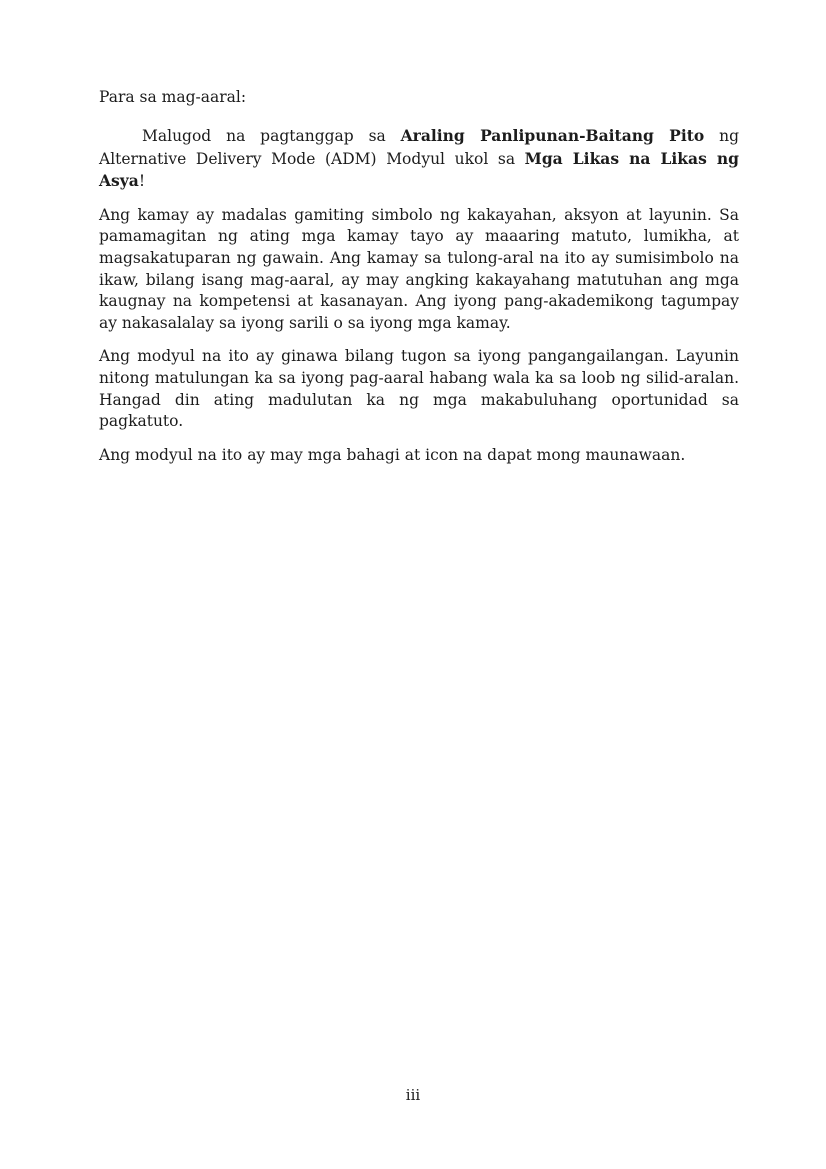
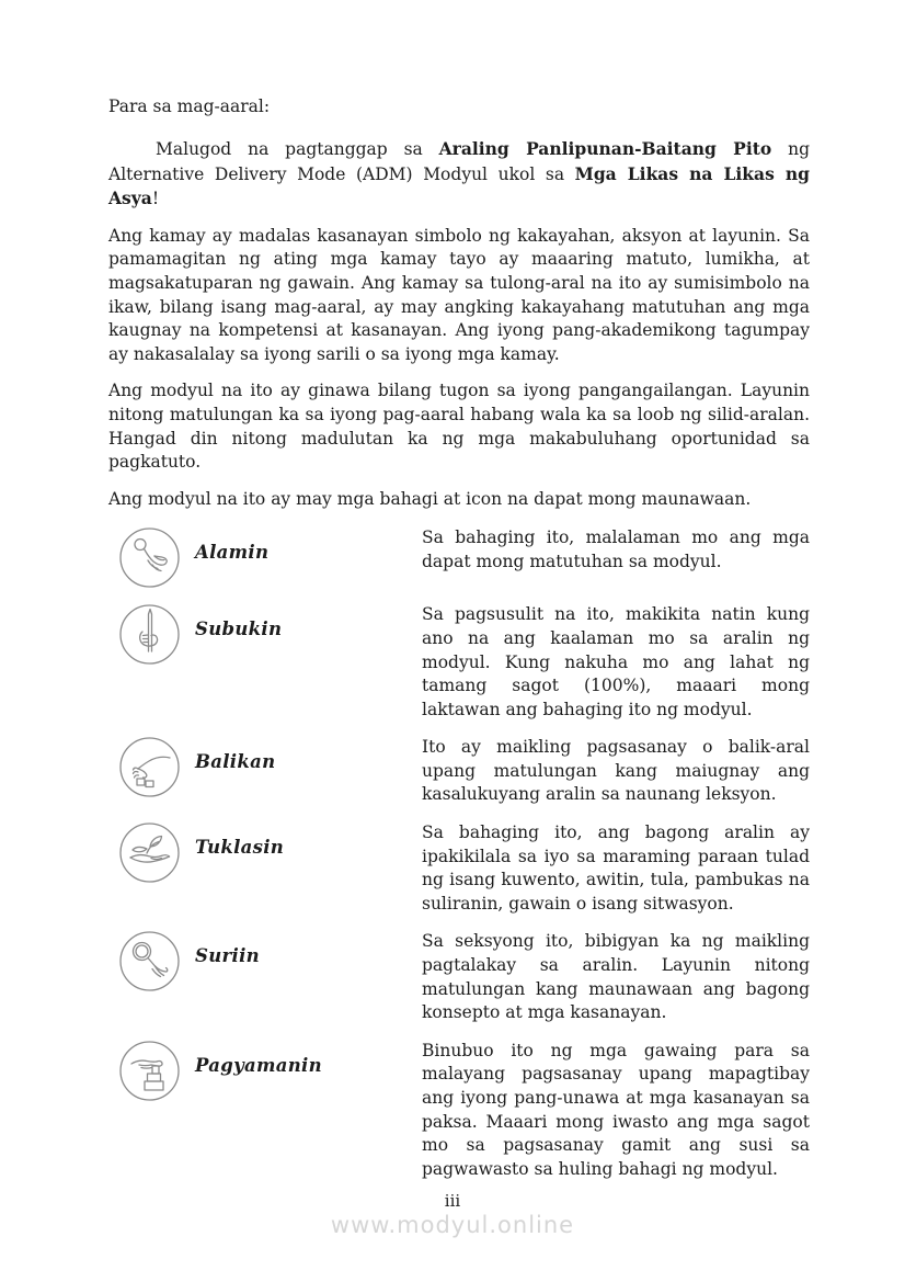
  Para sa mag-aaral:
  Malugod na pagtanggap sa Araling Panlipunan-Baitang Pito ng Alternative Delivery Mode (ADM) Modyul ukol sa Mga Likas na Likas ng Asya!
- Ang kamay ay madalas gamiting simbolo ng kakayahan, aksyon at layunin. Sa pamamagitan ng ating mga kamay tayo ay maaaring matuto, lumikha, at magsakatuparan ng gawain. Ang kamay sa tulong-aral na ito ay sumisimbolo na ikaw, bilang isang mag-aaral, ay may angking kakayahang matutuhan ang mga kaugnay na kompetensi at kasanayan. Ang iyong pang-akademikong tagumpay ay nakasalalay sa iyong sarili o sa iyong mga kamay.
+ Ang kamay ay madalas kasanayan simbolo ng kakayahan, aksyon at layunin. Sa pamamagitan ng ating mga kamay tayo ay maaaring matuto, lumikha, at magsakatuparan ng gawain. Ang kamay sa tulong-aral na ito ay sumisimbolo na ikaw, bilang isang mag-aaral, ay may angking kakayahang matutuhan ang mga kaugnay na kompetensi at kasanayan. Ang iyong pang-akademikong tagumpay ay nakasalalay sa iyong sarili o sa iyong mga kamay.
- Ang modyul na ito ay ginawa bilang tugon sa iyong pangangailangan. Layunin nitong matulungan ka sa iyong pag-aaral habang wala ka sa loob ng silid-aralan. Hangad din ating madulutan ka ng mga makabuluhang oportunidad sa pagkatuto.
+ Ang modyul na ito ay ginawa bilang tugon sa iyong pangangailangan. Layunin nitong matulungan ka sa iyong pag-aaral habang wala ka sa loob ng silid-aralan. Hangad din nitong madulutan ka ng mga makabuluhang oportunidad sa pagkatuto.
  Ang modyul na ito ay may mga bahagi at icon na dapat mong maunawaan.
+ Alamin
+ Sa bahaging ito, malalaman mo ang mga dapat mong matutuhan sa modyul.
+ Subukin
+ Sa pagsusulit na ito, makikita natin kung ano na ang kaalaman mo sa aralin ng modyul. Kung nakuha mo ang lahat ng tamang sagot (100%), maaari mong laktawan ang bahaging ito ng modyul.
+ Balikan
+ Ito ay maikling pagsasanay o balik-aral upang matulungan kang maiugnay ang kasalukuyang aralin sa naunang leksyon.
+ Tuklasin
+ Sa bahaging ito, ang bagong aralin ay ipakikilala sa iyo sa maraming paraan tulad ng isang kuwento, awitin, tula, pambukas na suliranin, gawain o isang sitwasyon.
+ Suriin
+ Sa seksyong ito, bibigyan ka ng maikling pagtalakay sa aralin. Layunin nitong matulungan kang maunawaan ang bagong konsepto at mga kasanayan.
+ Pagyamanin
+ Binubuo ito ng mga gawaing para sa malayang pagsasanay upang mapagtibay ang iyong pang-unawa at mga kasanayan sa paksa. Maaari mong iwasto ang mga sagot mo sa pagsasanay gamit ang susi sa pagwawasto sa huling bahagi ng modyul.
  iii
+ www.modyul.online
